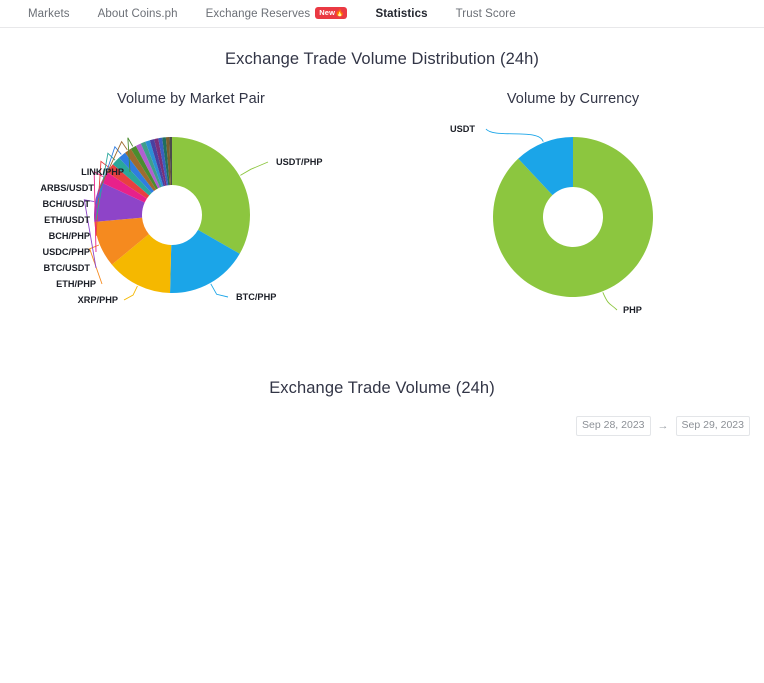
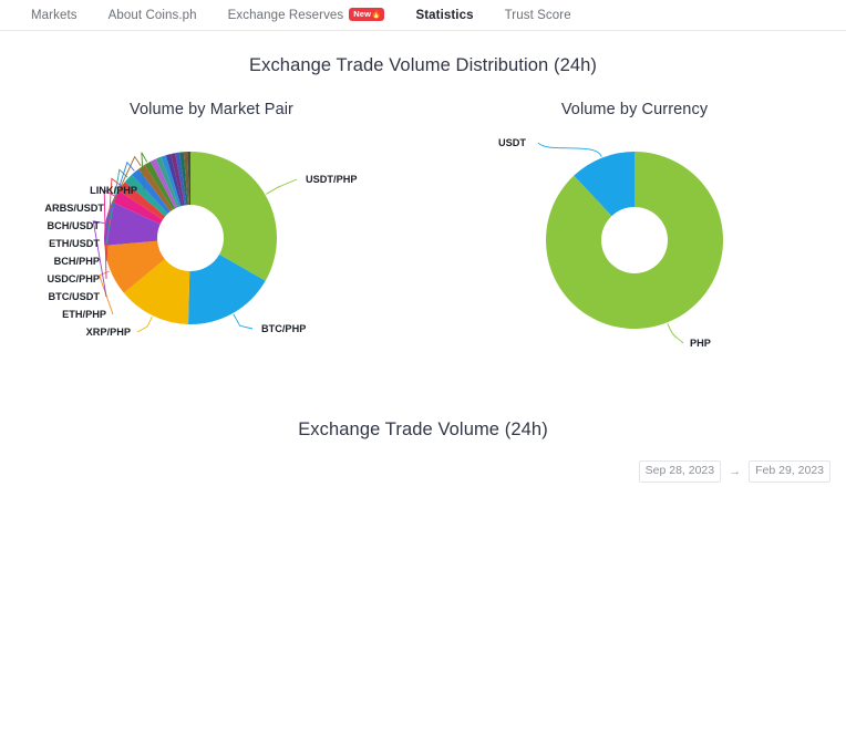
  Markets
  About Coins.ph
  Exchange Reserves
  New🔥
  Statistics
  Trust Score
  Exchange Trade Volume Distribution (24h)
  Volume by Market Pair
  USDT/PHP
  BTC/PHP
  XRP/PHP
  ETH/PHP
  BTC/USDT
  USDC/PHP
  BCH/PHP
  ETH/USDT
  BCH/USDT
  ARBS/USDT
  LINK/PHP
  Volume by Currency
  PHP
  USDT
  Exchange Trade Volume (24h)
  Sep 28, 2023
  →
- Sep 29, 2023
+ Feb 29, 2023
